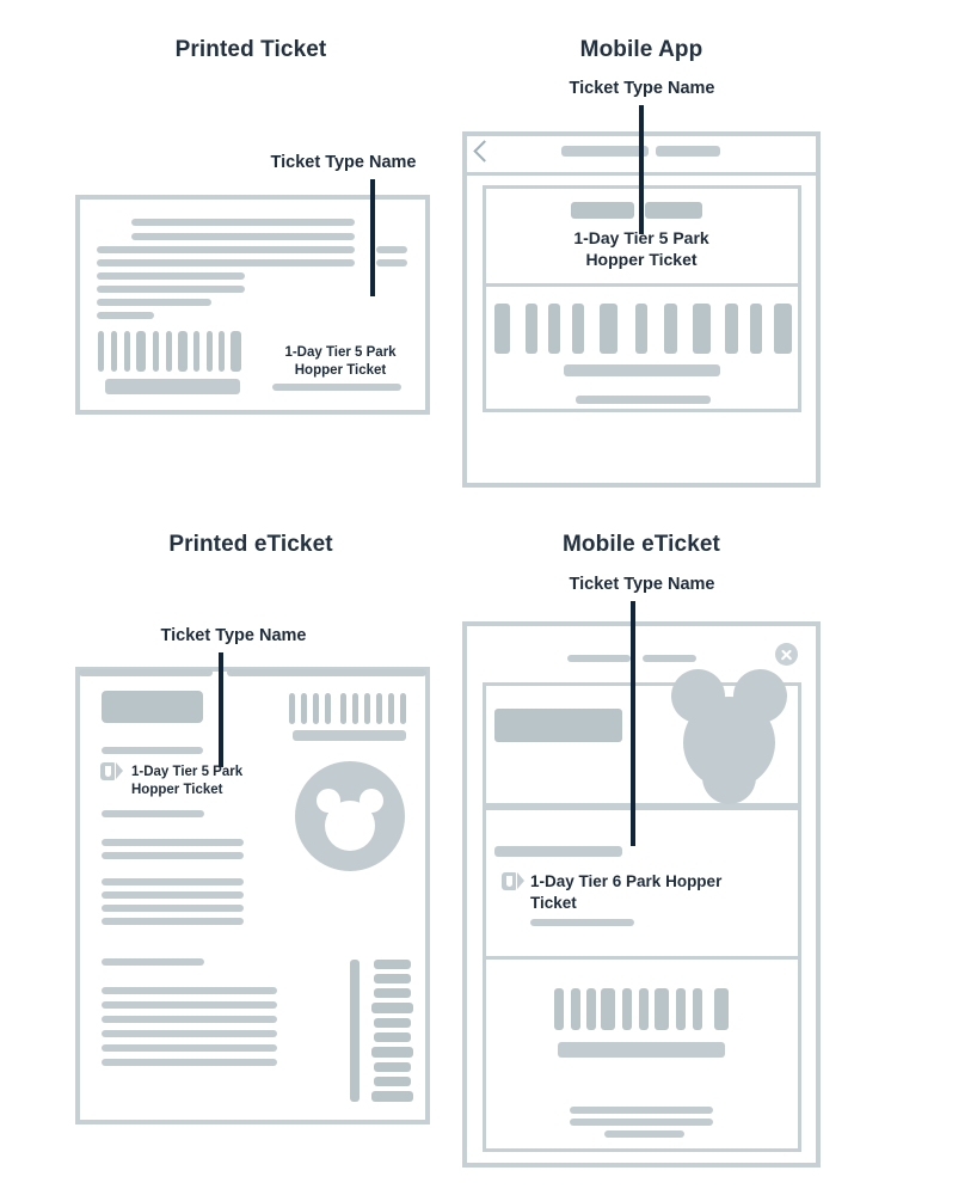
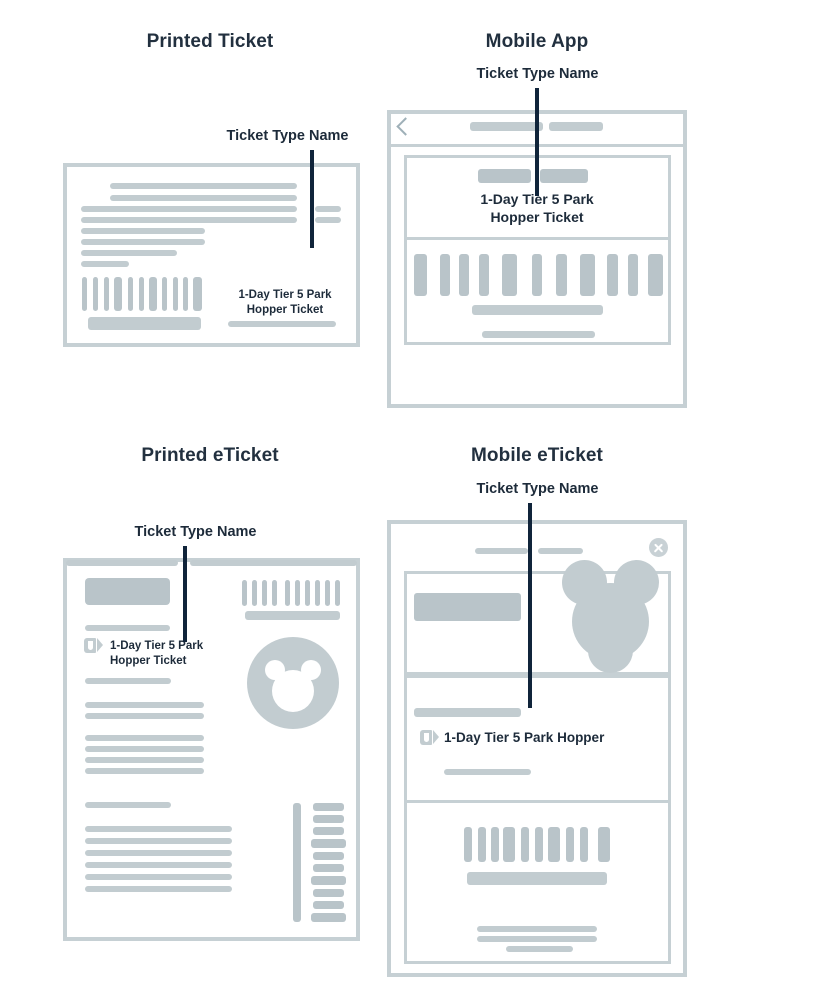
  Printed Ticket
  Ticket Type Name
  1-Day Tier 5 Park
  Hopper Ticket
  Mobile App
  Ticket Type Name
  1-Day Tier 5 Park
  Hopper Ticket
  Printed eTicket
  Ticket Type Name
  1-Day Tier 5 Park
  Hopper Ticket
  Mobile eTicket
  Ticket Type Name
- 1-Day Tier 6 Park Hopper
+ 1-Day Tier 5 Park Hopper
- Ticket
